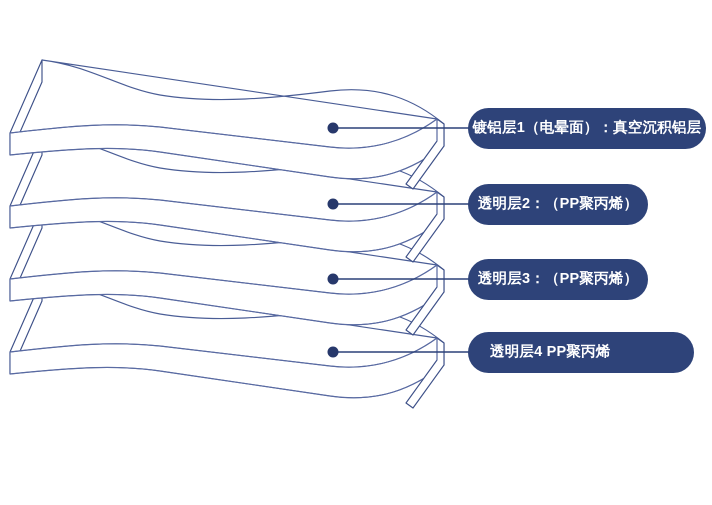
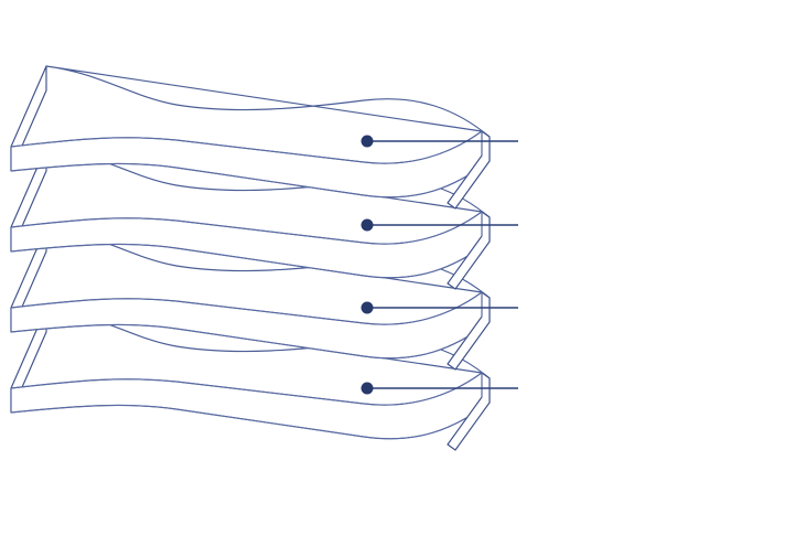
- 镀铝层1（电晕面）：真空沉积铝层
- 透明层2：（PP聚丙烯）
- 透明层3：（PP聚丙烯）
- 透明层4 PP聚丙烯
